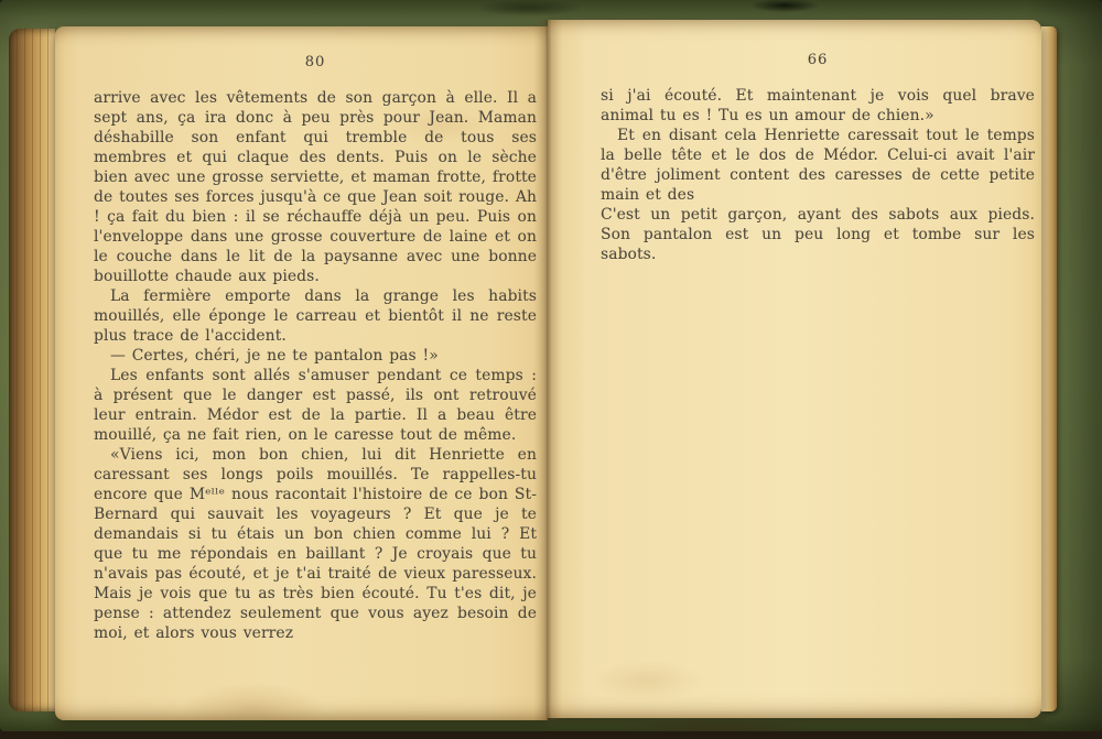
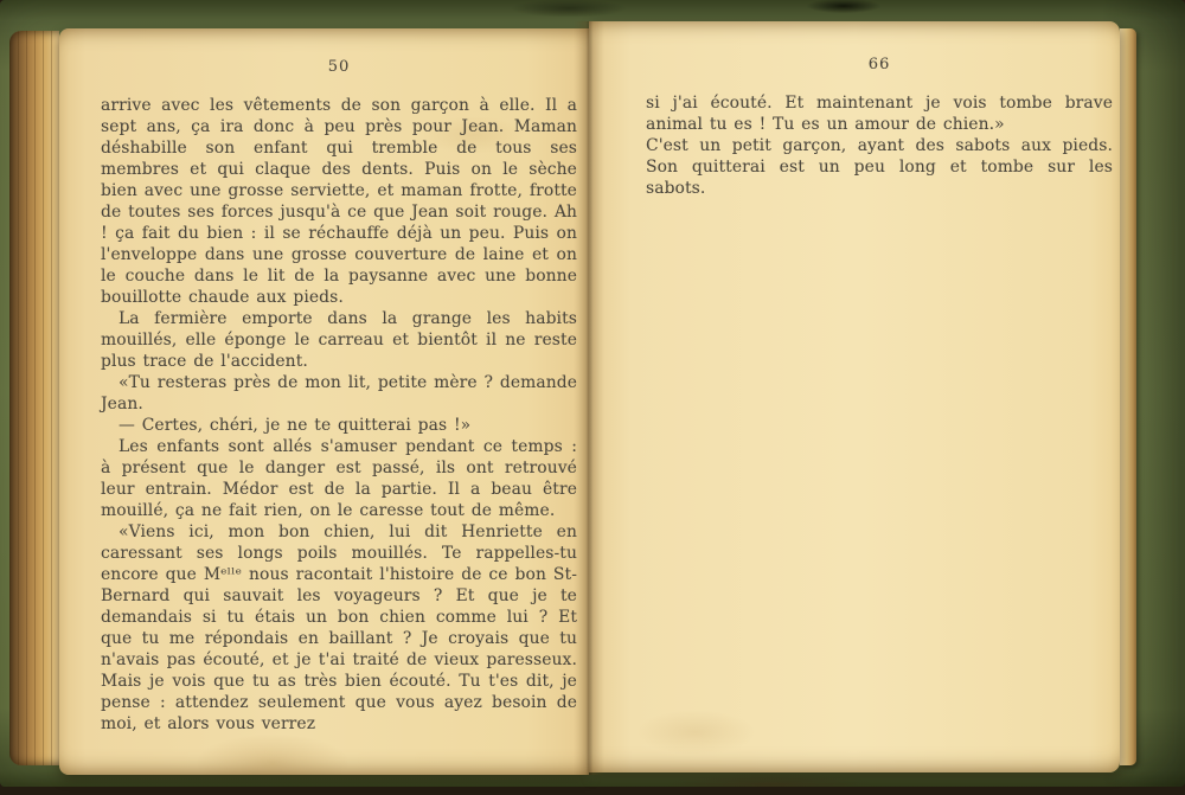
- 80
+ 50
  arrive avec les vêtements de son garçon à elle. Il a sept ans, ça ira donc à peu près pour Jean. Maman déshabille son enfant qui tremble de tous se membres et qui claque des dents. Puis on le sèche bien avec une grosse serviette, et maman frotte, frotte de toutes ses forces jusqu'à ce que Jean soit rouge. Ah ! ça fait du bien : il se réchauffe déjà un peu. Puis on l'enveloppe dans une grosse couverture de laine et on le couche dans le lit de la paysanne avec une bonne bouillotte chaude aux pieds.
  La fermière emporte dans la grange les habit mouillés, elle éponge le carreau et bientôt il ne reste plus trace de l'accident.
+ «Tu resteras près de mon lit, petite mère ? demande Jean.
- — Certes, chéri, je ne te pantalon pas !»
+ — Certes, chéri, je ne te quitterai pas !»
  Les enfants sont allés s'amuser pendant ce temps à présent que le danger est passé, ils ont retrouvé leur entrain. Médor est de la partie. Il a beau être mouillé, ça ne fait rien, on le caresse tout de même.
  «Viens ici, mon bon chien, lui dit Henriette en caressant ses longs poils mouillés. Te rappelles-tu encore que Mᵉˡˡᵉ nous racontait l'histoire de ce bon StBernard qui sauvait les voyageurs ? Et que je te demandais si tu étais un bon chien comme lui ? E que tu me répondais en baillant ? Je croyais que tu n'avais pas écouté, et je t'ai traité de vieux paresseux Mais je vois que tu as très bien écouté. Tu t'es dit, je pense : attendez seulement que vous ayez besoin de moi, et alors vous verrez
  66
- si j'ai écouté. Et maintenant je vois quel brave animal tu es ! Tu es un amour de chien.»
+ si j'ai écouté. Et maintenant je vois tombe brave animal tu es ! Tu es un amour de chien.»
- Et en disant cela Henriette caressait tout le temps la belle tête et le dos de Médor. Celui-ci avait l'air d'être joliment content des caresses de cette petite main et des
- C'est un petit garçon, ayant des sabots aux pieds. Son pantalon est un peu long et tombe sur les sabots.
+ C'est un petit garçon, ayant des sabots aux pieds. Son quitterai est un peu long et tombe sur les sabots.
